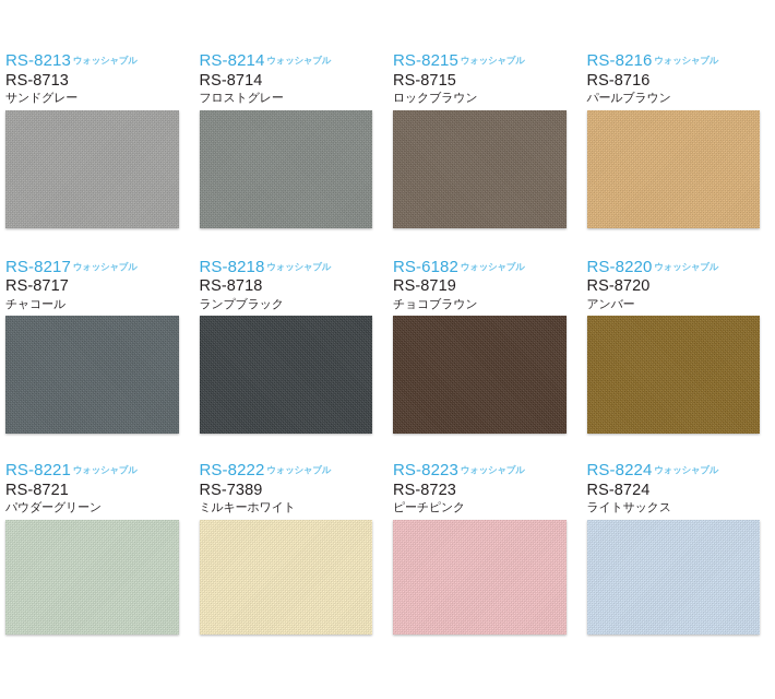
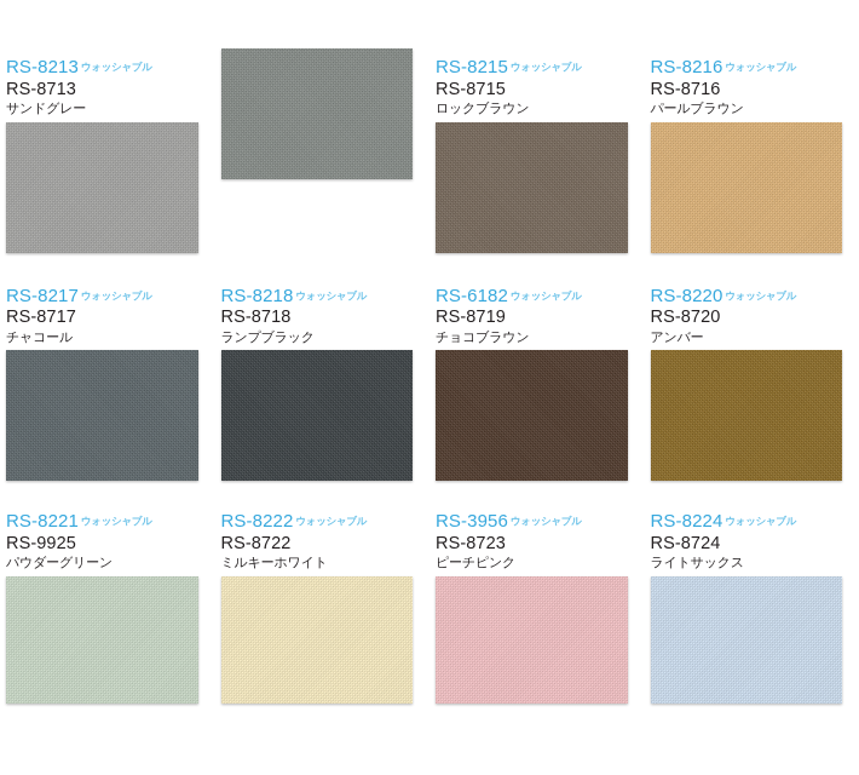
  RS-8213 ウォッシャブル
  RS-8713
  サンドグレー
- RS-8214 ウォッシャブル
- RS-8714
- フロストグレー
  RS-8215 ウォッシャブル
  RS-8715
  ロックブラウン
  RS-8216 ウォッシャブル
  RS-8716
  パールブラウン
  RS-8217 ウォッシャブル
  RS-8717
  チャコール
  RS-8218 ウォッシャブル
  RS-8718
  ランプブラック
  RS-6182 ウォッシャブル
  RS-8719
  チョコブラウン
  RS-8220 ウォッシャブル
  RS-8720
  アンバー
  RS-8221 ウォッシャブル
- RS-8721
+ RS-9925
  パウダーグリーン
  RS-8222 ウォッシャブル
- RS-7389
+ RS-8722
  ミルキーホワイト
- RS-8223 ウォッシャブル
+ RS-3956 ウォッシャブル
  RS-8723
  ピーチピンク
  RS-8224 ウォッシャブル
  RS-8724
  ライトサックス
